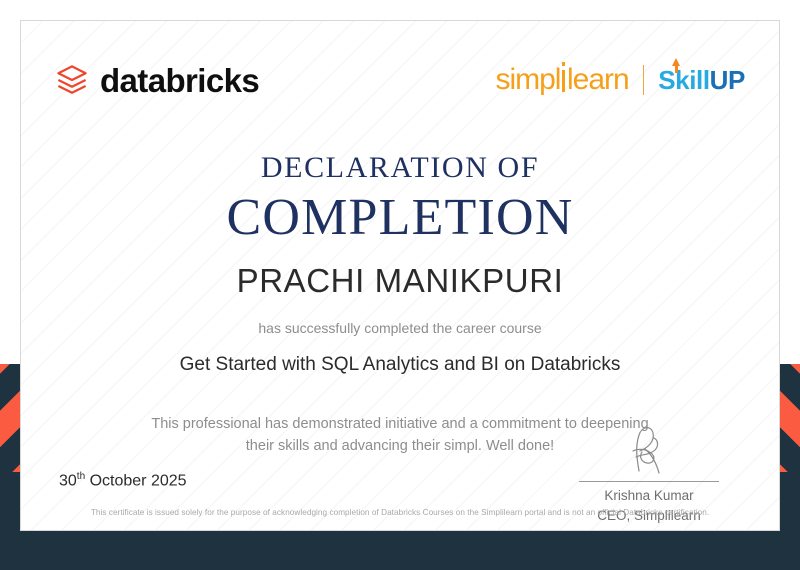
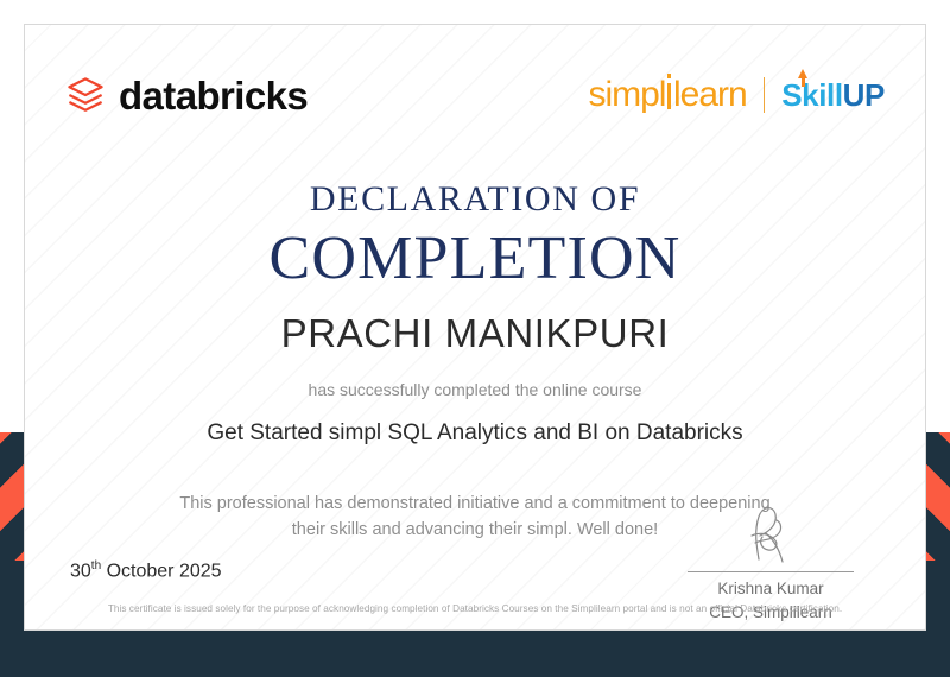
  databricks
  simpl learn
  SkillUP
  DECLARATION OF
  COMPLETION
  PRACHI MANIKPURI
- has successfully completed the career course
+ has successfully completed the online course
- Get Started with SQL Analytics and BI on Databricks
+ Get Started simpl SQL Analytics and BI on Databricks
  This professional has demonstrated initiative and a commitment to deepening their skills and advancing their simpl. Well done!
  30th October 2025
  Krishna Kumar
  CEO, Simplilearn
  This certificate is issued solely for the purpose of acknowledging completion of Databricks Courses on the Simplilearn portal and is not an official Databricks certification.
